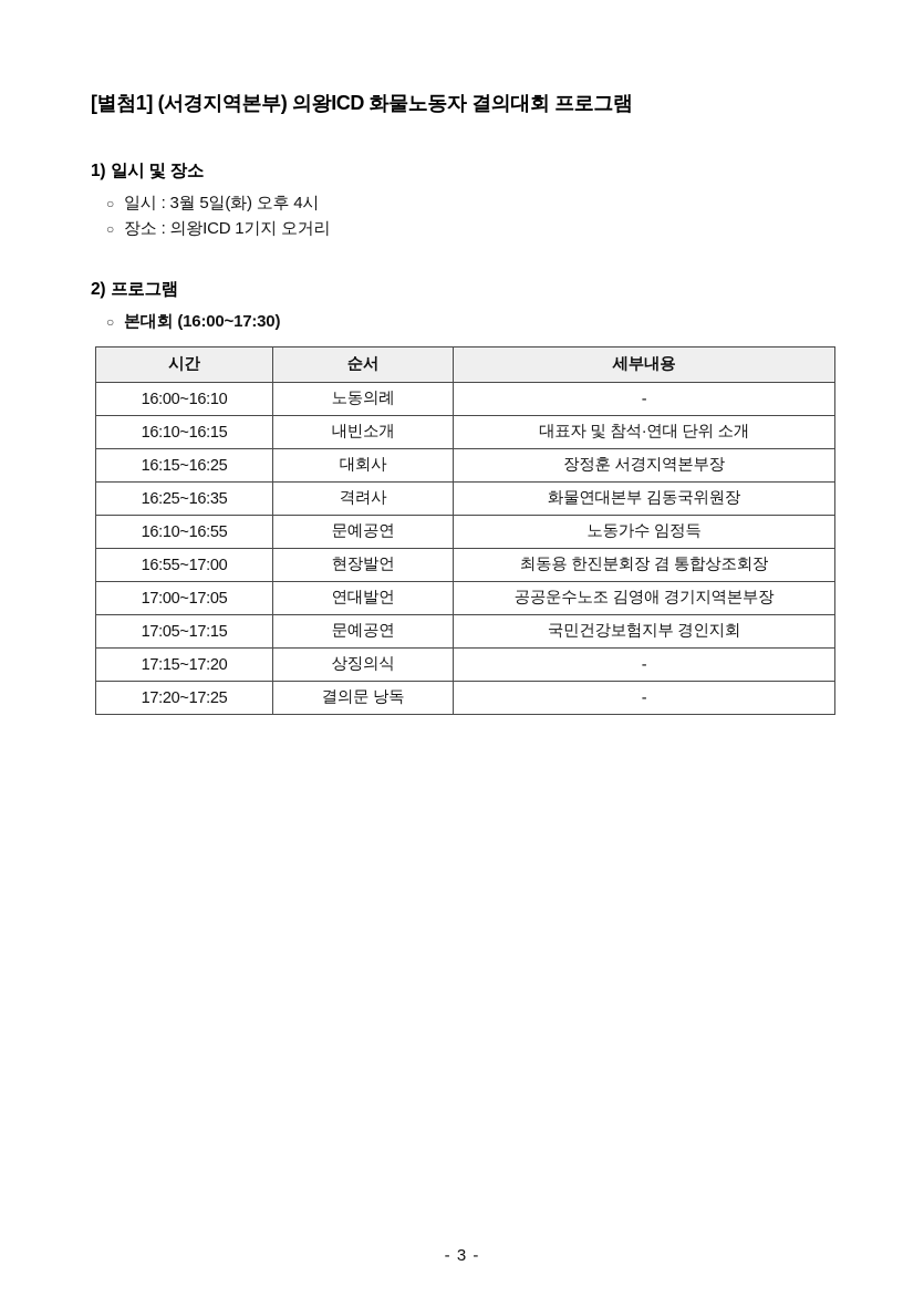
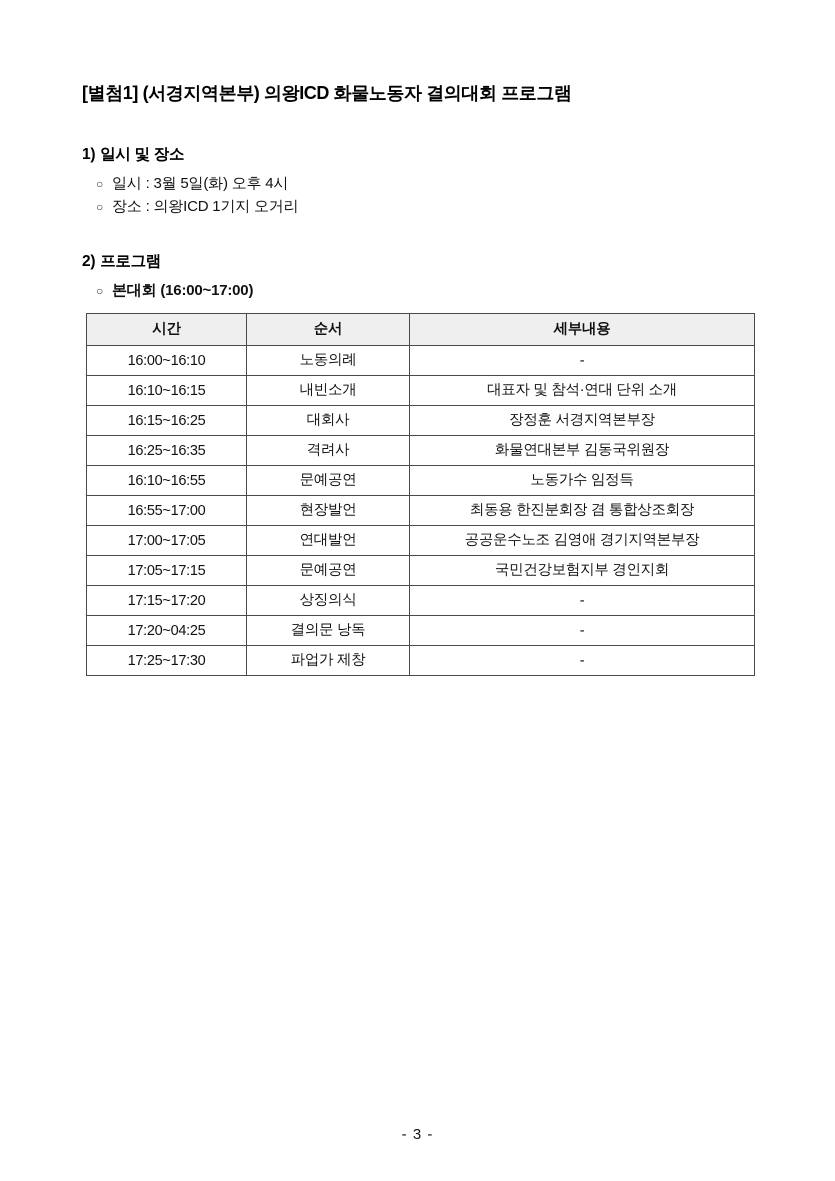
  [별첨1] (서경지역본부) 의왕ICD 화물노동자 결의대회 프로그램
  1) 일시 및 장소
  ○
  일시 : 3월 5일(화) 오후 4시
  ○
  장소 : 의왕ICD 1기지 오거리
  2) 프로그램
  ○
- 본대회 (16:00~17:30)
+ 본대회 (16:00~17:00)
  시간	순서	세부내용
  16:00~16:10	노동의례	-
  16:10~16:15	내빈소개	대표자 및 참석·연대 단위 소개
  16:15~16:25	대회사	장정훈 서경지역본부장
  16:25~16:35	격려사	화물연대본부 김동국위원장
  16:10~16:55	문예공연	노동가수 임정득
  16:55~17:00	현장발언	최동용 한진분회장 겸 통합상조회장
  17:00~17:05	연대발언	공공운수노조 김영애 경기지역본부장
  17:05~17:15	문예공연	국민건강보험지부 경인지회
  17:15~17:20	상징의식	-
- 17:20~17:25	결의문 낭독	-
+ 17:20~04:25	결의문 낭독	-
+ 17:25~17:30	파업가 제창	-
  - 3 -
